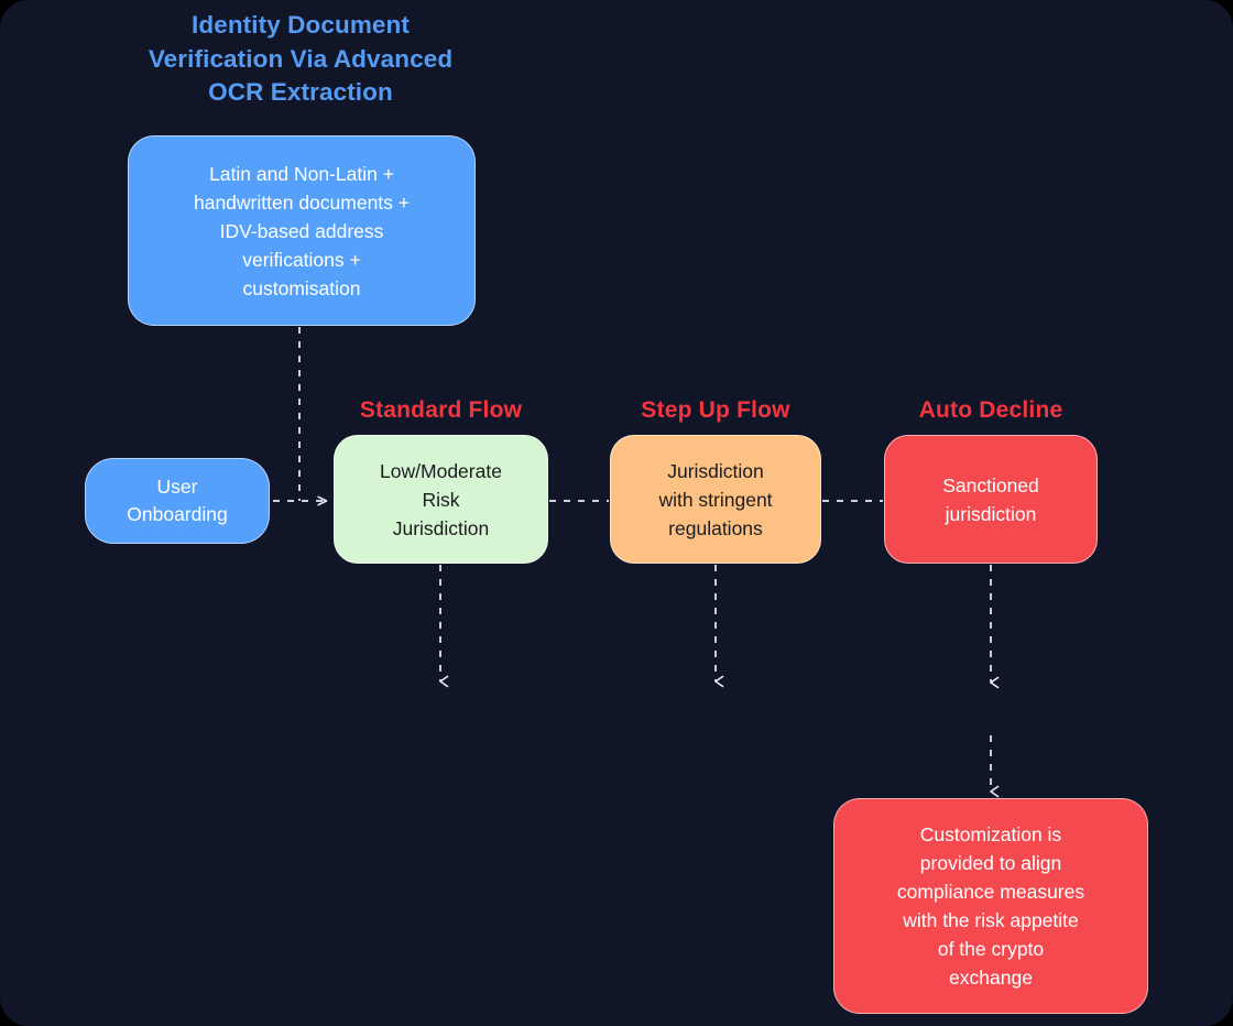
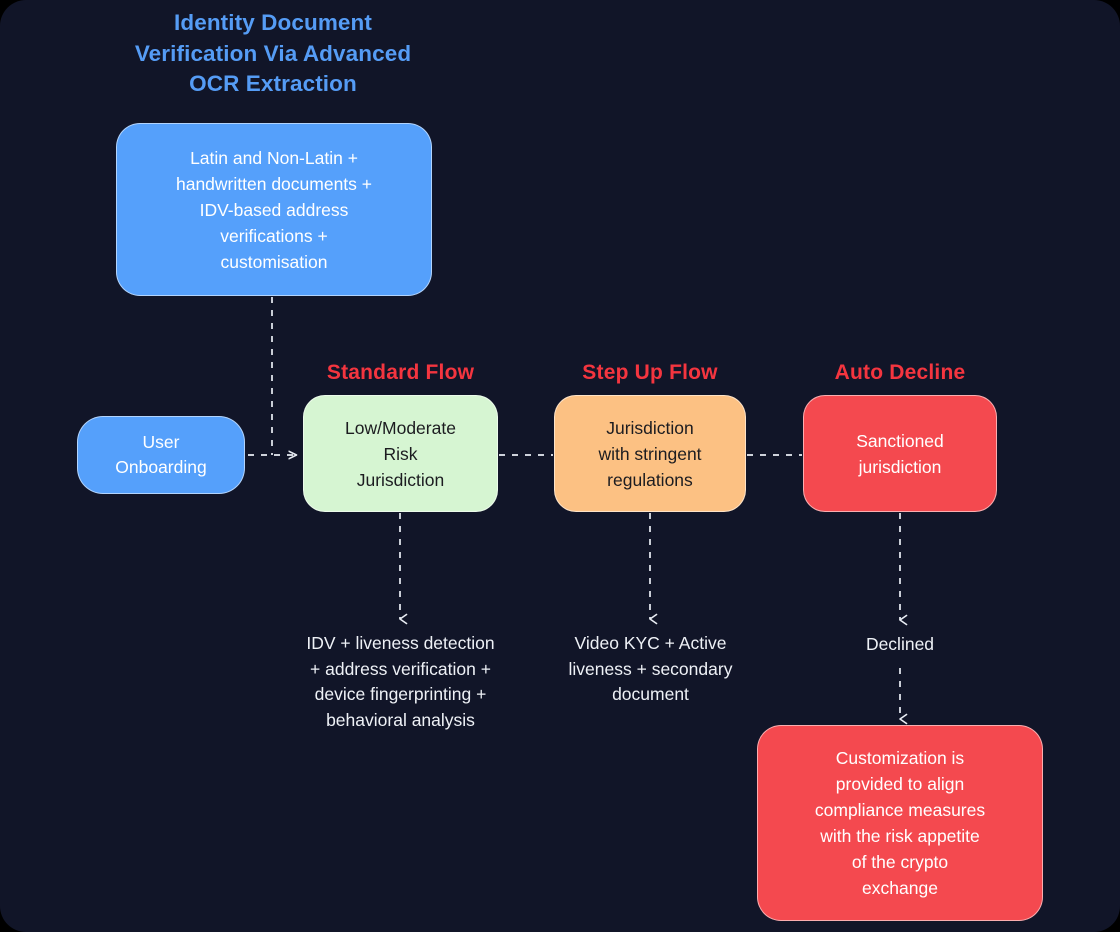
  Identity Document
  Verification Via Advanced
  OCR Extraction
  Latin and Non-Latin +
  handwritten documents +
  IDV-based address
  verifications +
  customisation
  User
  Onboarding
  Low/Moderate
  Risk
  Jurisdiction
  Jurisdiction
  with stringent
  regulations
  Sanctioned
  jurisdiction
  Customization is
  provided to align
  compliance measures
  with the risk appetite
  of the crypto
  exchange
  Standard Flow
  Step Up Flow
  Auto Decline
+ IDV + liveness detection
+ + address verification +
+ device fingerprinting +
+ behavioral analysis
+ Video KYC + Active
+ liveness + secondary
+ document
+ Declined
